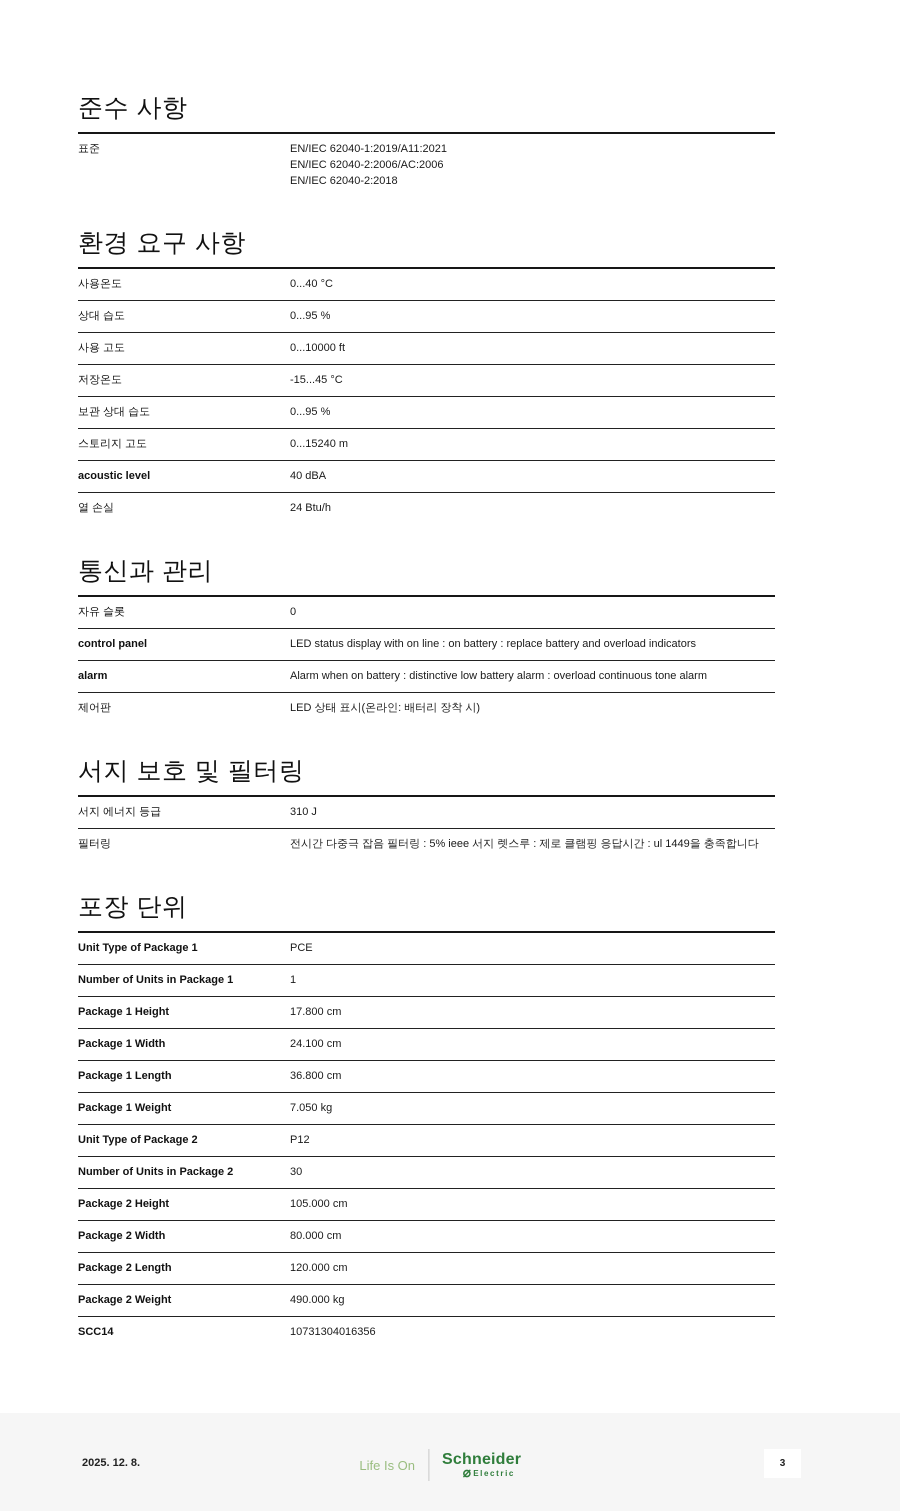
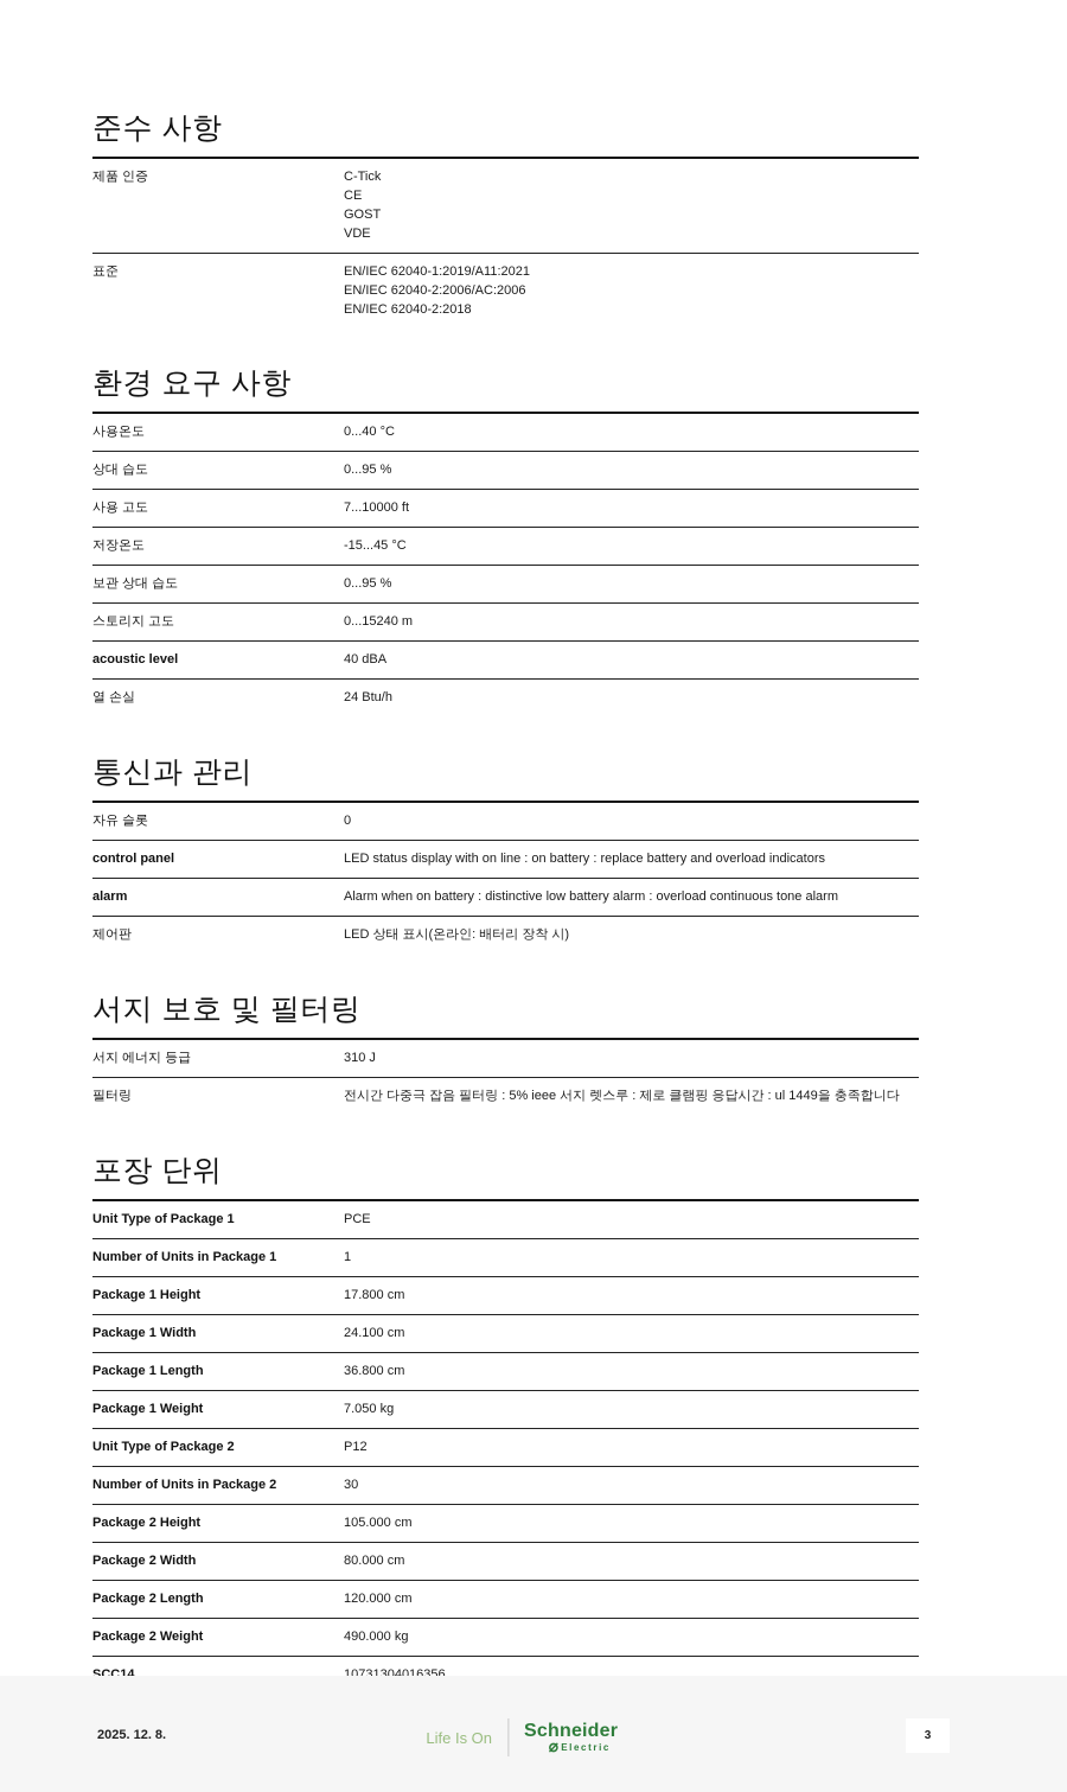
  준수 사항
+ 제품 인증
+ C-Tick
+ CE
+ GOST
+ VDE
  표준
  EN/IEC 62040-1:2019/A11:2021
  EN/IEC 62040-2:2006/AC:2006
  EN/IEC 62040-2:2018
  환경 요구 사항
  사용온도
  0...40 °C
  상대 습도
  0...95 %
  사용 고도
- 0...10000 ft
+ 7...10000 ft
  저장온도
  -15...45 °C
  보관 상대 습도
  0...95 %
  스토리지 고도
  0...15240 m
  acoustic level
  40 dBA
  열 손실
  24 Btu/h
  통신과 관리
  자유 슬롯
  0
  control panel
  LED status display with on line : on battery : replace battery and overload indicators
  alarm
  Alarm when on battery : distinctive low battery alarm : overload continuous tone alarm
  제어판
  LED 상태 표시(온라인: 배터리 장착 시)
  서지 보호 및 필터링
  서지 에너지 등급
  310 J
  필터링
  전시간 다중극 잡음 필터링 : 5% ieee 서지 렛스루 : 제로 클램핑 응답시간 : ul 1449을 충족합니다
  포장 단위
  Unit Type of Package 1
  PCE
  Number of Units in Package 1
  1
  Package 1 Height
  17.800 cm
  Package 1 Width
  24.100 cm
  Package 1 Length
  36.800 cm
  Package 1 Weight
  7.050 kg
  Unit Type of Package 2
  P12
  Number of Units in Package 2
  30
  Package 2 Height
  105.000 cm
  Package 2 Width
  80.000 cm
  Package 2 Length
  120.000 cm
  Package 2 Weight
  490.000 kg
  SCC14
  10731304016356
  2025. 12. 8.
  Life Is On
  Schneider
  Electric
  3
